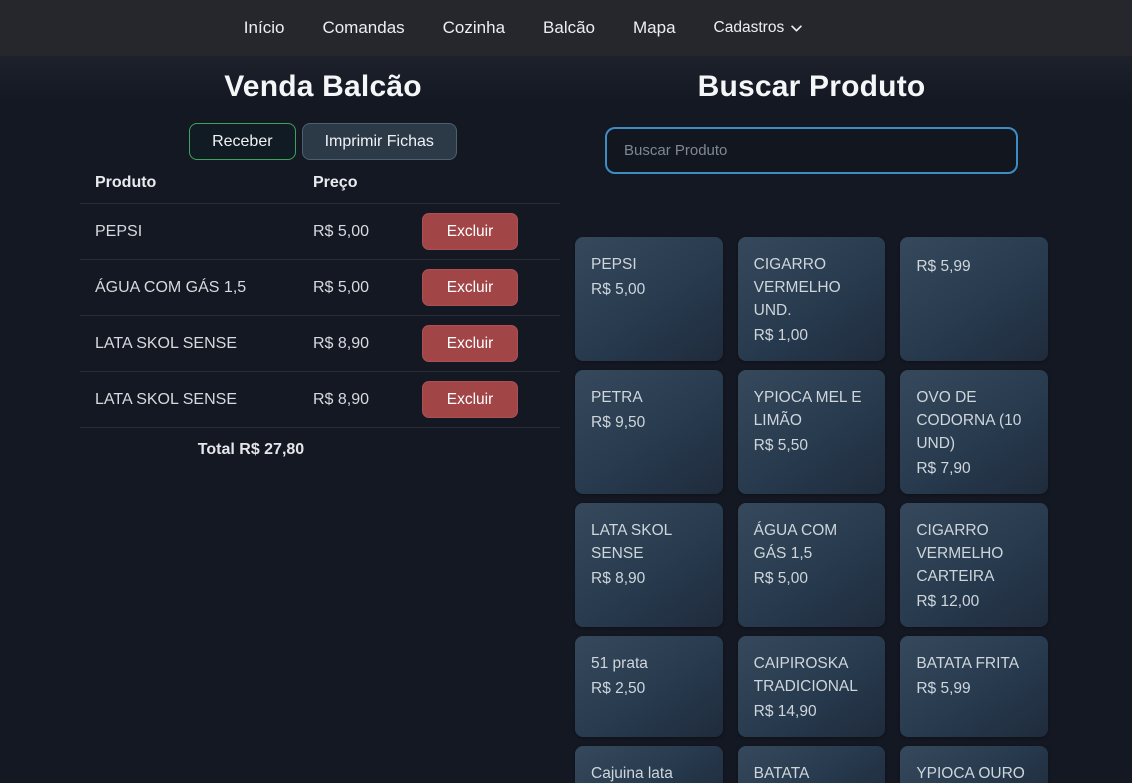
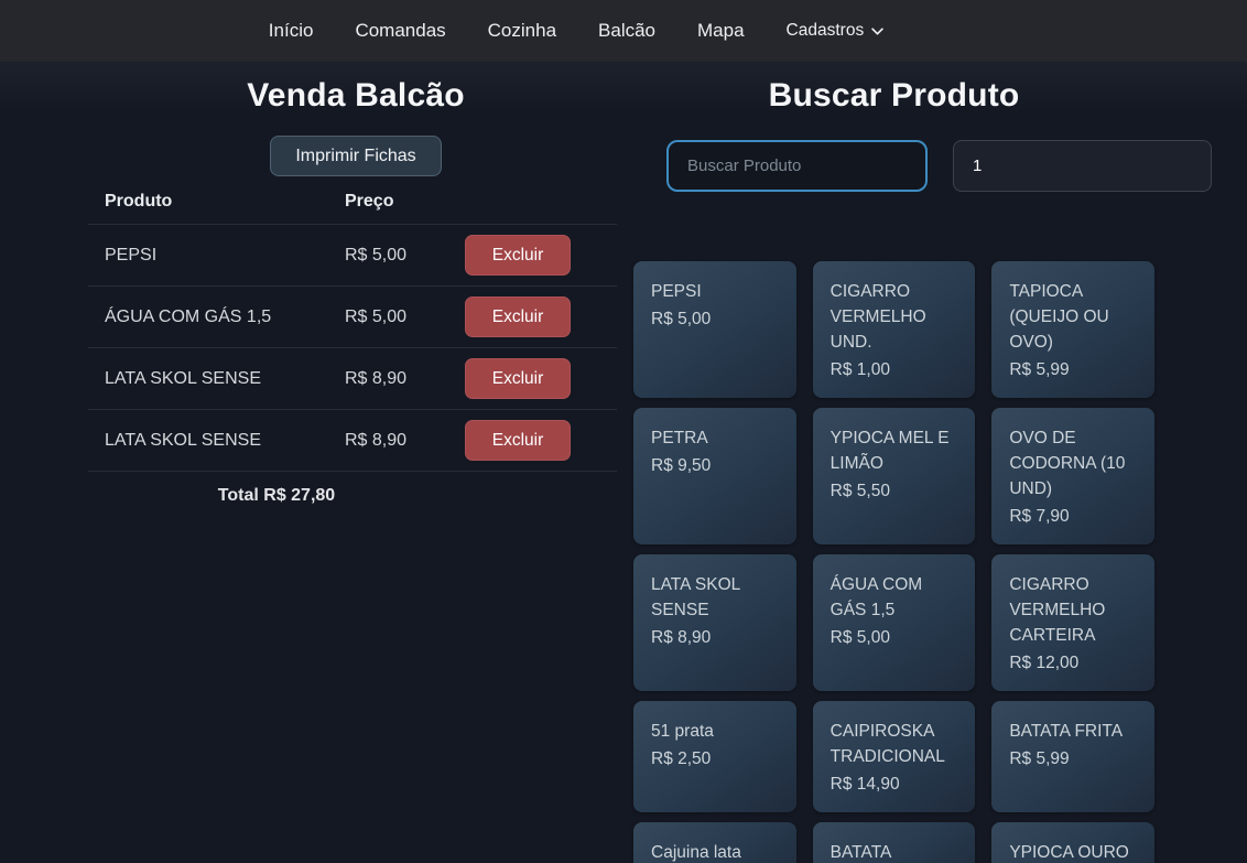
  Início
  Comandas
  Cozinha
  Balcão
  Mapa
  Cadastros
  Venda Balcão
- Receber
  Imprimir Fichas
  Produto
  Preço
  PEPSI
  R$ 5,00
  Excluir
  ÁGUA COM GÁS 1,5
  R$ 5,00
  Excluir
  LATA SKOL SENSE
  R$ 8,90
  Excluir
  LATA SKOL SENSE
  R$ 8,90
  Excluir
  Total R$ 27,80
  Buscar Produto
  Buscar Produto
+ 1
  PEPSI
  R$ 5,00
  CIGARRO VERMELHO UND.
  R$ 1,00
+ TAPIOCA (QUEIJO OU OVO)
  R$ 5,99
  PETRA
  R$ 9,50
  YPIOCA MEL E LIMÃO
  R$ 5,50
  OVO DE CODORNA (10 UND)
  R$ 7,90
  LATA SKOL SENSE
  R$ 8,90
  ÁGUA COM GÁS 1,5
  R$ 5,00
  CIGARRO VERMELHO CARTEIRA
  R$ 12,00
  51 prata
  R$ 2,50
  CAIPIROSKA TRADICIONAL
  R$ 14,90
  BATATA FRITA
  R$ 5,99
  Cajuina lata
  BATATA
  YPIOCA OURO
